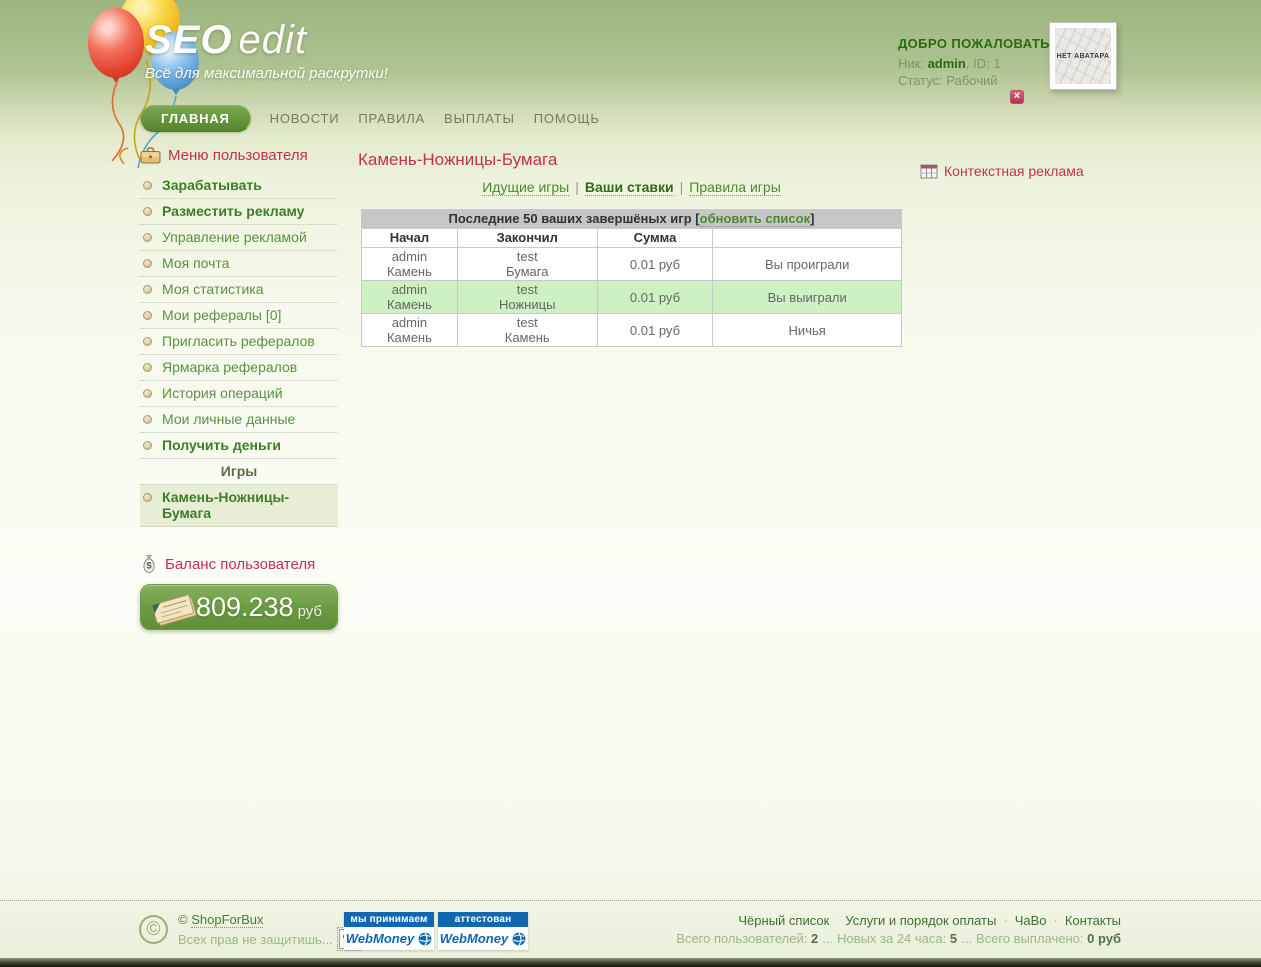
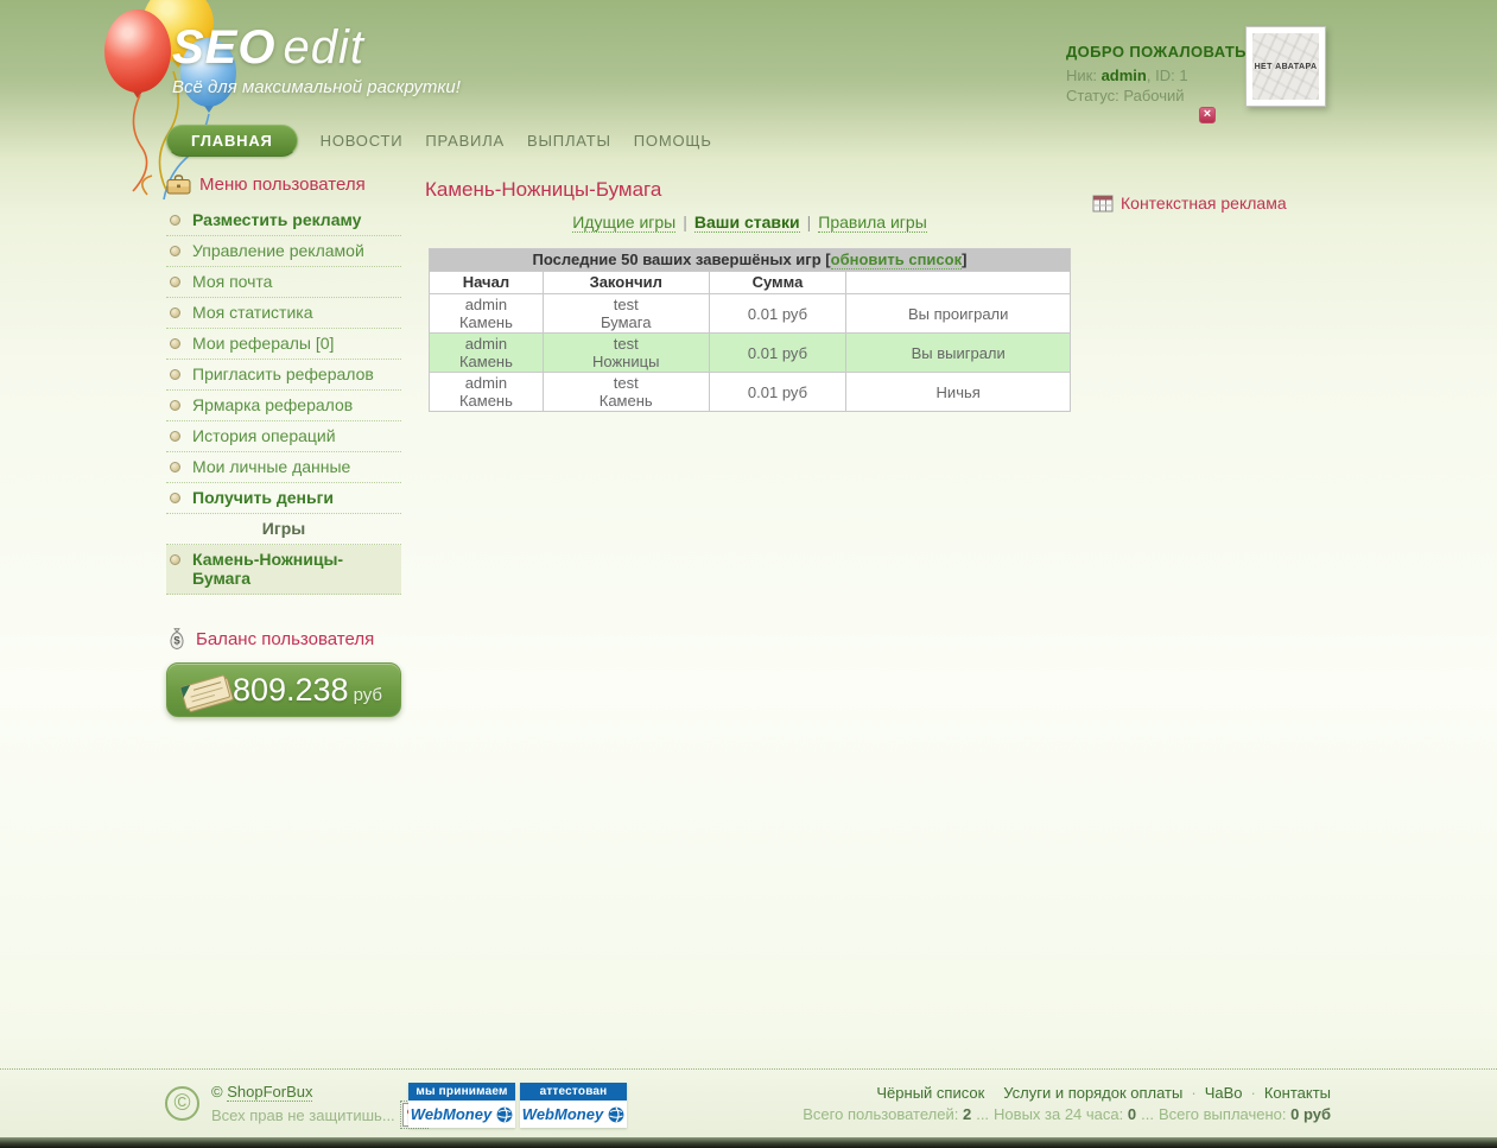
  SEO edit
  Всё для максимальной раскрутки!
  ДОБРО ПОЖАЛОВАТЬ
  Ник: admin, ID: 1
  Статус: Рабочий
  ×
  ГЛАВНАЯ
  НОВОСТИ
  ПРАВИЛА
  ВЫПЛАТЫ
  ПОМОЩЬ
  Меню пользователя
- Зарабатывать
  Разместить рекламу
  Управление рекламой
  Моя почта
  Моя статистика
  Мои рефералы [0]
  Пригласить рефералов
  Ярмарка рефералов
  История операций
  Мои личные данные
  Получить деньги
  Игры
  Камень-Ножницы-Бумага
  $
  Баланс пользователя
  809.238 руб
  Камень-Ножницы-Бумага
  Идущие игры | Ваши ставки | Правила игры
  Последние 50 ваших завершёных игр [обновить список]
  Начал	Закончил	Сумма
  adminКамень	testБумага	0.01 руб	Вы проиграли
  adminКамень	testНожницы	0.01 руб	Вы выиграли
  adminКамень	testКамень	0.01 руб	Ничья
  Контекстная реклама
  ©
  © ShopForBux
  Всех прав не защитишь...
  мы принимаем
  WebMoney
  аттестован
  WebMoney
  Чёрный список Услуги и порядок оплаты · ЧаВо · Контакты
- Всего пользователей: 2 ... Новых за 24 часа: 5 ... Всего выплачено: 0 руб
+ Всего пользователей: 2 ... Новых за 24 часа: 0 ... Всего выплачено: 0 руб
